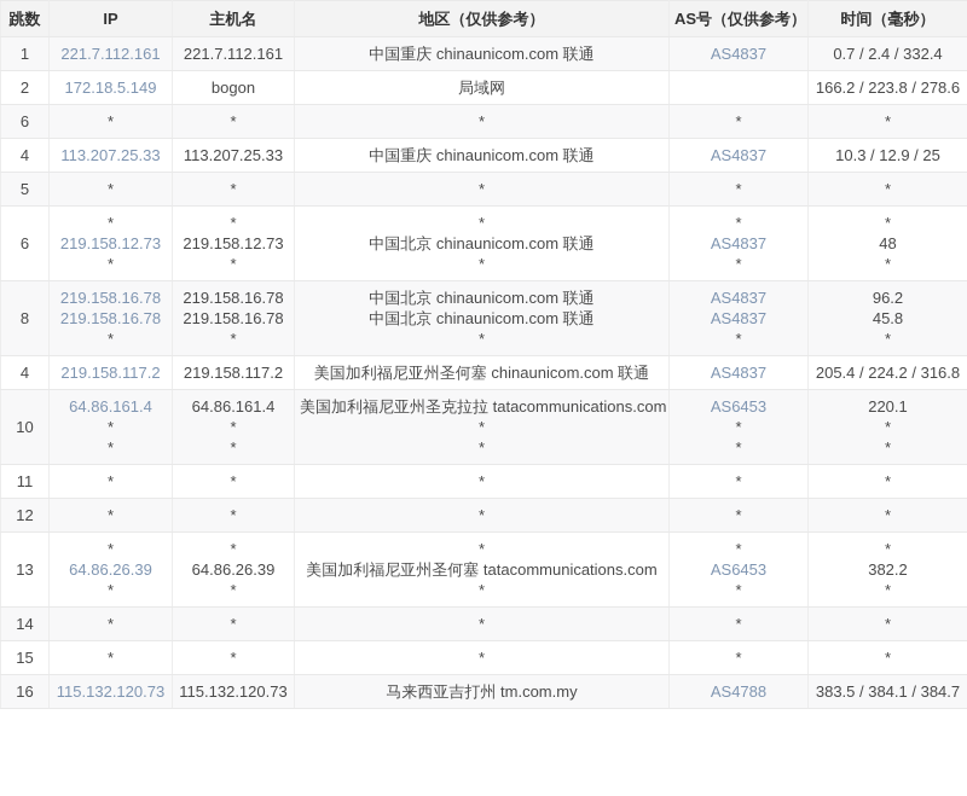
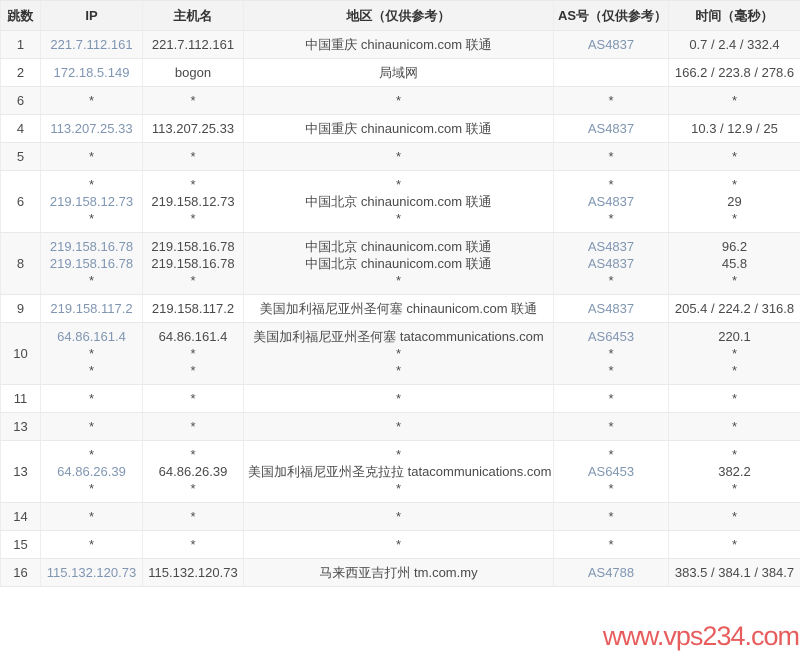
  跳数	IP	主机名	地区（仅供参考）	AS号（仅供参考）	时间（毫秒）
  1	221.7.112.161	221.7.112.161	中国重庆 chinaunicom.com 联通	AS4837	0.7 / 2.4 / 332.4
  2	172.18.5.149	bogon	局域网		166.2 / 223.8 / 278.6
  6	*	*	*	*	*
  4	113.207.25.33	113.207.25.33	中国重庆 chinaunicom.com 联通	AS4837	10.3 / 12.9 / 25
  5	*	*	*	*	*
- 6	*219.158.12.73*	*219.158.12.73*	*中国北京 chinaunicom.com 联通*	*AS4837*	*48*
+ 6	*219.158.12.73*	*219.158.12.73*	*中国北京 chinaunicom.com 联通*	*AS4837*	*29*
  8	219.158.16.78219.158.16.78*	219.158.16.78219.158.16.78*	中国北京 chinaunicom.com 联通中国北京 chinaunicom.com 联通*	AS4837AS4837*	96.245.8*
- 4	219.158.117.2	219.158.117.2	美国加利福尼亚州圣何塞 chinaunicom.com 联通	AS4837	205.4 / 224.2 / 316.8
+ 9	219.158.117.2	219.158.117.2	美国加利福尼亚州圣何塞 chinaunicom.com 联通	AS4837	205.4 / 224.2 / 316.8
- 10	64.86.161.4**	64.86.161.4**	美国加利福尼亚州圣克拉拉 tatacommunications.com**	AS6453**	220.1**
+ 10	64.86.161.4**	64.86.161.4**	美国加利福尼亚州圣何塞 tatacommunications.com**	AS6453**	220.1**
  11	*	*	*	*	*
- 12	*	*	*	*	*
+ 13	*	*	*	*	*
- 13	*64.86.26.39*	*64.86.26.39*	*美国加利福尼亚州圣何塞 tatacommunications.com*	*AS6453*	*382.2*
+ 13	*64.86.26.39*	*64.86.26.39*	*美国加利福尼亚州圣克拉拉 tatacommunications.com*	*AS6453*	*382.2*
  14	*	*	*	*	*
  15	*	*	*	*	*
  16	115.132.120.73	115.132.120.73	马来西亚吉打州 tm.com.my	AS4788	383.5 / 384.1 / 384.7
+ www.vps234.com
